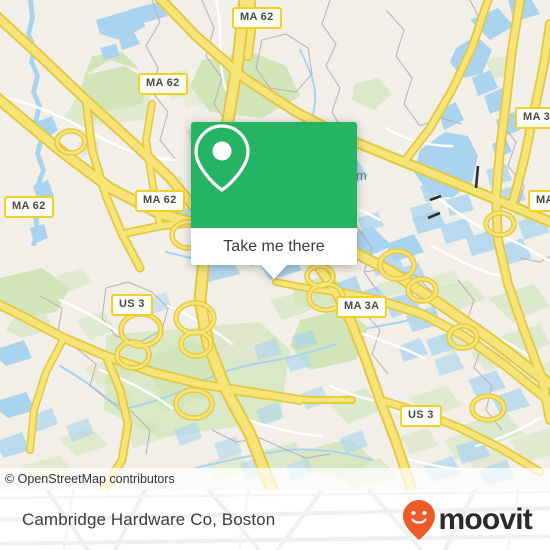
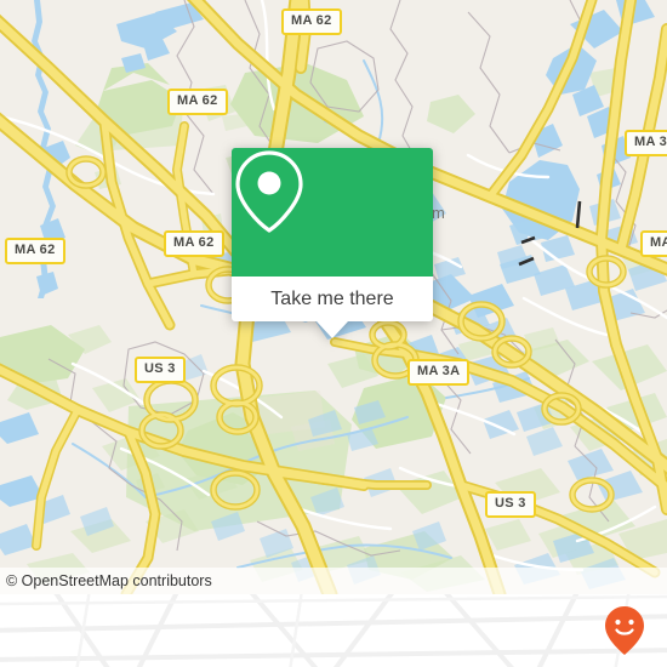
  m
  MA 62
  MA 62
  MA 62
  MA 62
  MA 3
  US 3
  MA 3A
  US 3
  Take me there
  © OpenStreetMap contributors
- Cambridge Hardware Co, Boston
- moovit
